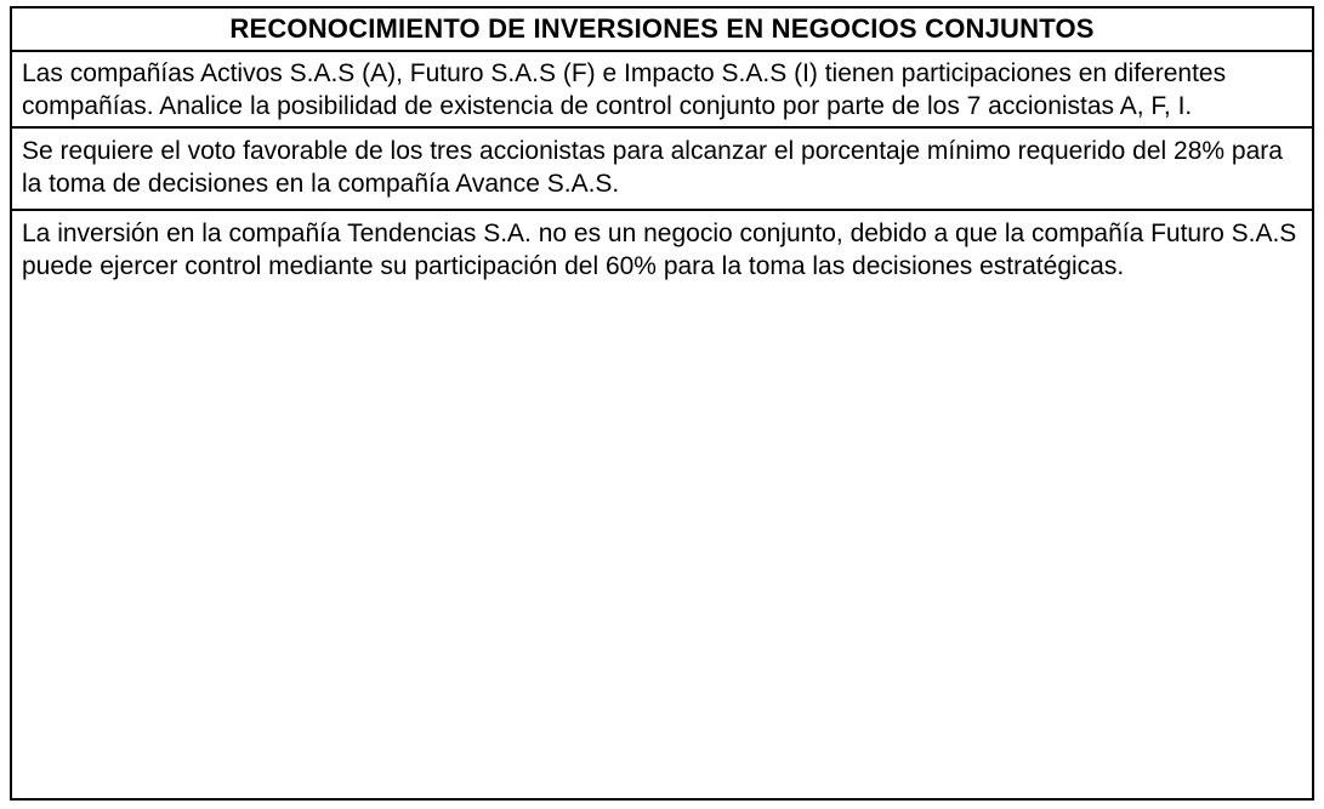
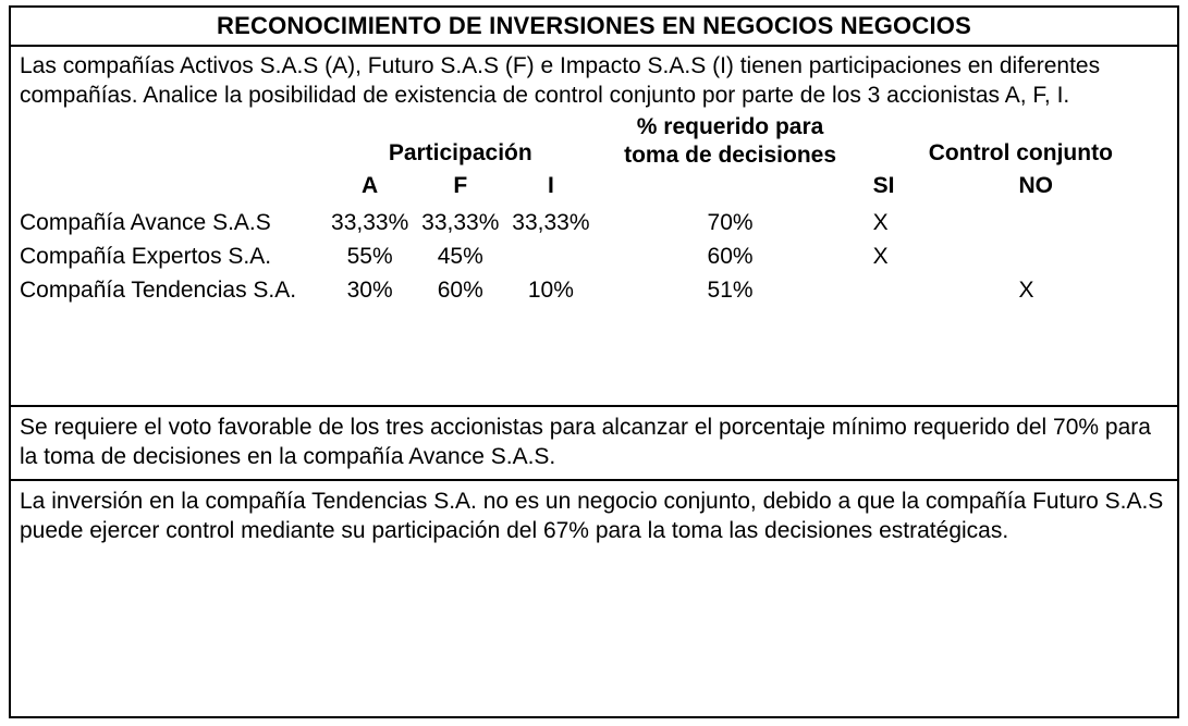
- RECONOCIMIENTO DE INVERSIONES EN NEGOCIOS CONJUNTOS
+ RECONOCIMIENTO DE INVERSIONES EN NEGOCIOS NEGOCIOS
- Las compañías Activos S.A.S (A), Futuro S.A.S (F) e Impacto S.A.S (I) tienen participaciones en diferentes compañías. Analice la posibilidad de existencia de control conjunto por parte de los 7 accionistas A, F, I.
+ Las compañías Activos S.A.S (A), Futuro S.A.S (F) e Impacto S.A.S (I) tienen participaciones en diferentes compañías. Analice la posibilidad de existencia de control conjunto por parte de los 3 accionistas A, F, I.
+ 	Participación	% requerido para toma de decisiones	Control conjunto
+ 	A	F	I		SI	NO
+ Compañía Avance S.A.S	33,33%	33,33%	33,33%	70%	X
+ Compañía Expertos S.A.	55%	45%		60%	X
+ Compañía Tendencias S.A.	30%	60%	10%	51%		X
- Se requiere el voto favorable de los tres accionistas para alcanzar el porcentaje mínimo requerido del 28% para la toma de decisiones en la compañía Avance S.A.S.
+ Se requiere el voto favorable de los tres accionistas para alcanzar el porcentaje mínimo requerido del 70% para la toma de decisiones en la compañía Avance S.A.S.
- La inversión en la compañía Tendencias S.A. no es un negocio conjunto, debido a que la compañía Futuro S.A.S puede ejercer control mediante su participación del 60% para la toma las decisiones estratégicas.
+ La inversión en la compañía Tendencias S.A. no es un negocio conjunto, debido a que la compañía Futuro S.A.S puede ejercer control mediante su participación del 67% para la toma las decisiones estratégicas.
